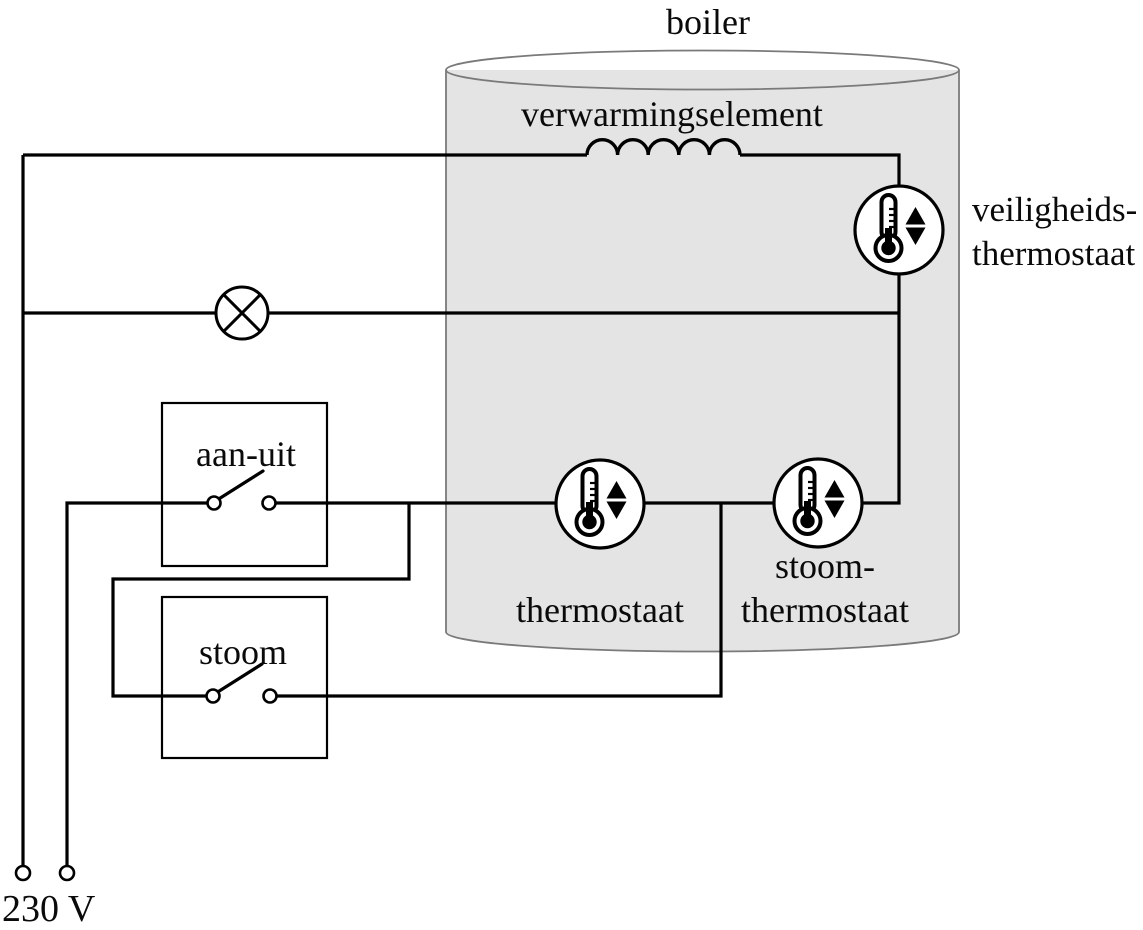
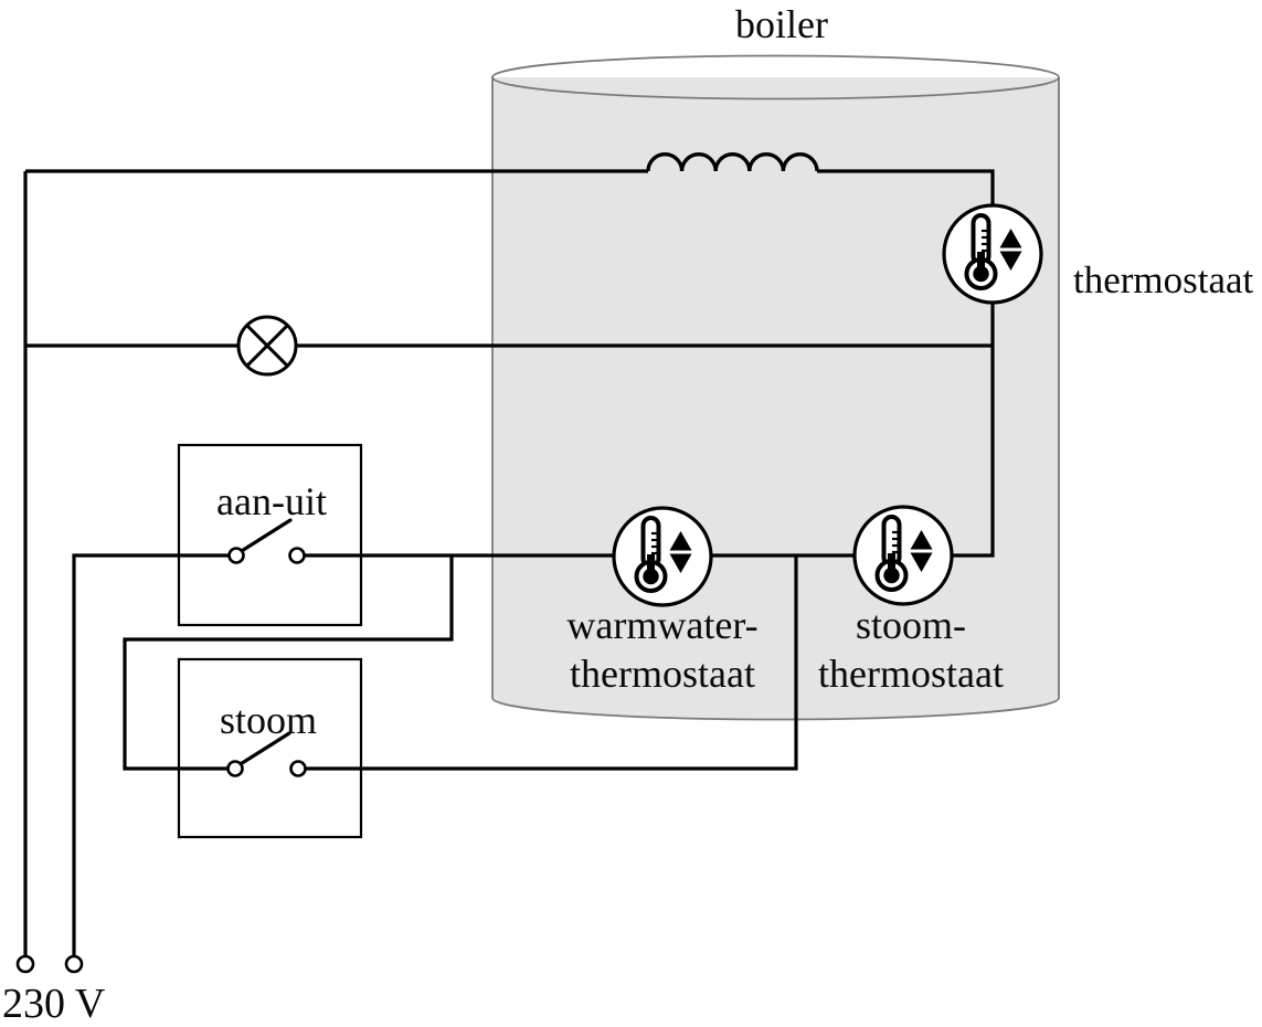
  boiler
- verwarmingselement
- veiligheids-
  thermostaat
+ warmwater-
  thermostaat
  stoom-
  thermostaat
  aan-uit
  stoom
  230 V
